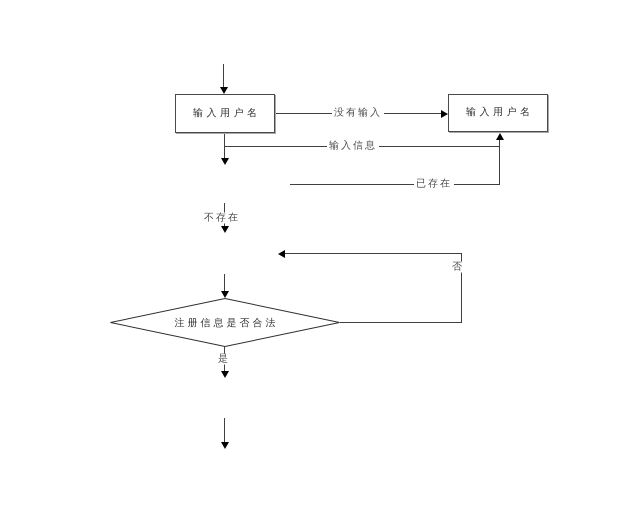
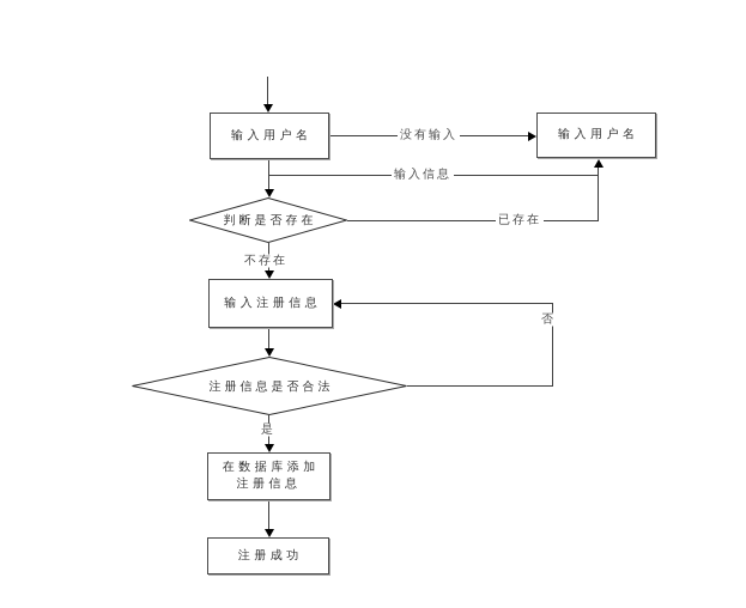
  没有输入
  输入信息
  已存在
  不存在
  是
  否
  输入用户名
  输入用户名
+ 输入注册信息
+ 在数据库添加
+ 注册信息
+ 注册成功
+ 判断是否存在
  注册信息是否合法
